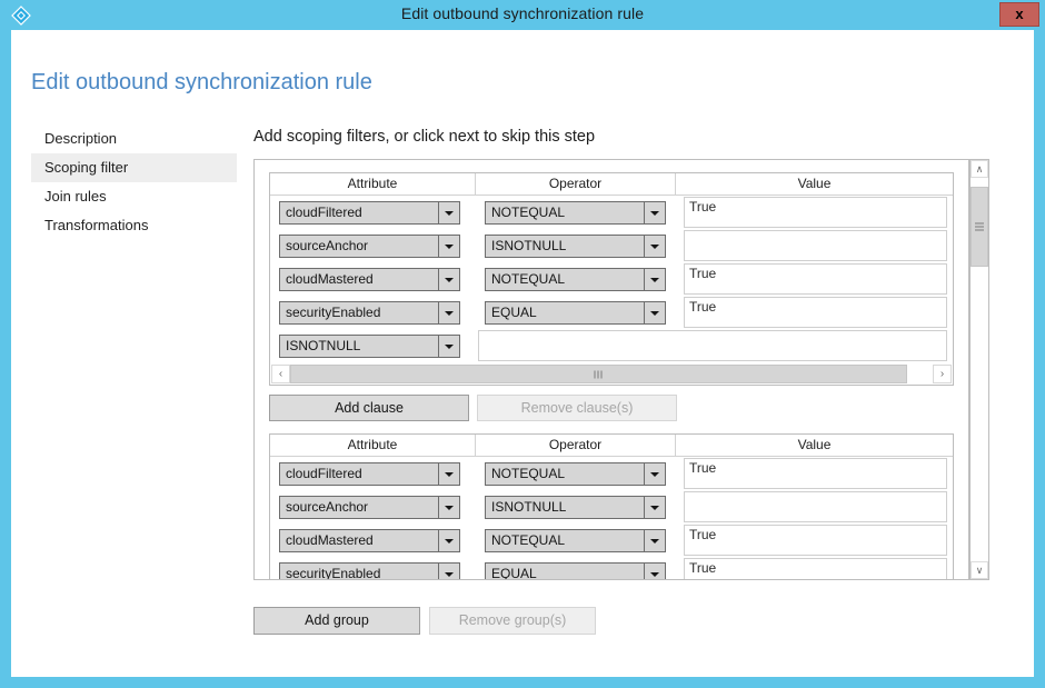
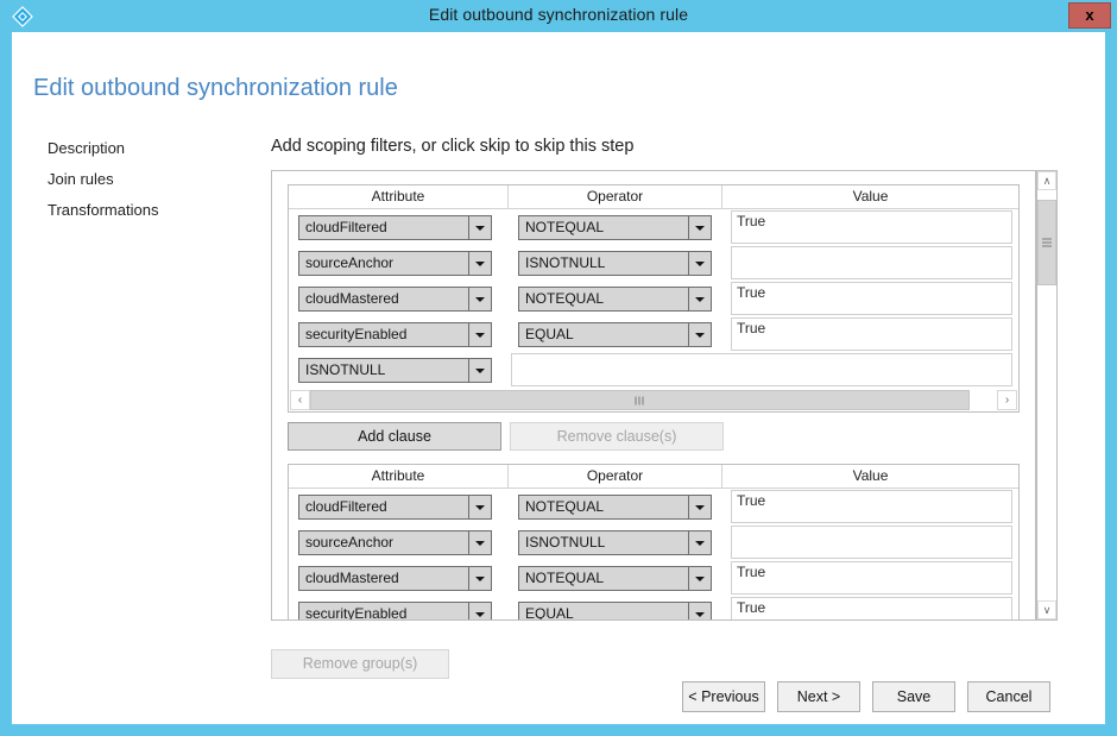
  Edit outbound synchronization rule
  x
  Edit outbound synchronization rule
  Description
- Scoping filter
  Join rules
  Transformations
- Add scoping filters, or click next to skip this step
+ Add scoping filters, or click skip to skip this step
  Attribute
  Operator
  Value
  cloudFiltered
  NOTEQUAL
  True
  sourceAnchor
  ISNOTNULL
  cloudMastered
  NOTEQUAL
  True
  securityEnabled
  EQUAL
  True
  ISNOTNULL
  ‹
  ›
  Add clause
  Remove clause(s)
  Attribute
  Operator
  Value
  cloudFiltered
  NOTEQUAL
  True
  sourceAnchor
  ISNOTNULL
  cloudMastered
  NOTEQUAL
  True
  securityEnabled
  EQUAL
  True
  ∧
  ∨
- Add group
  Remove group(s)
+ < Previous
+ Next >
+ Save
+ Cancel
